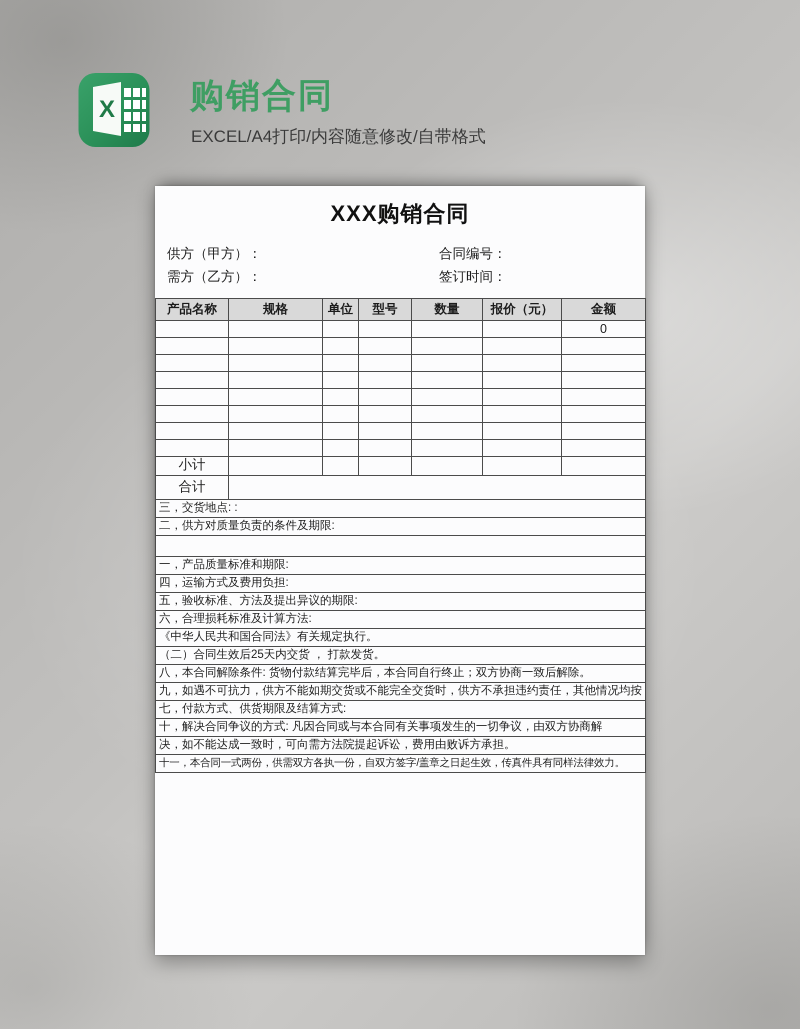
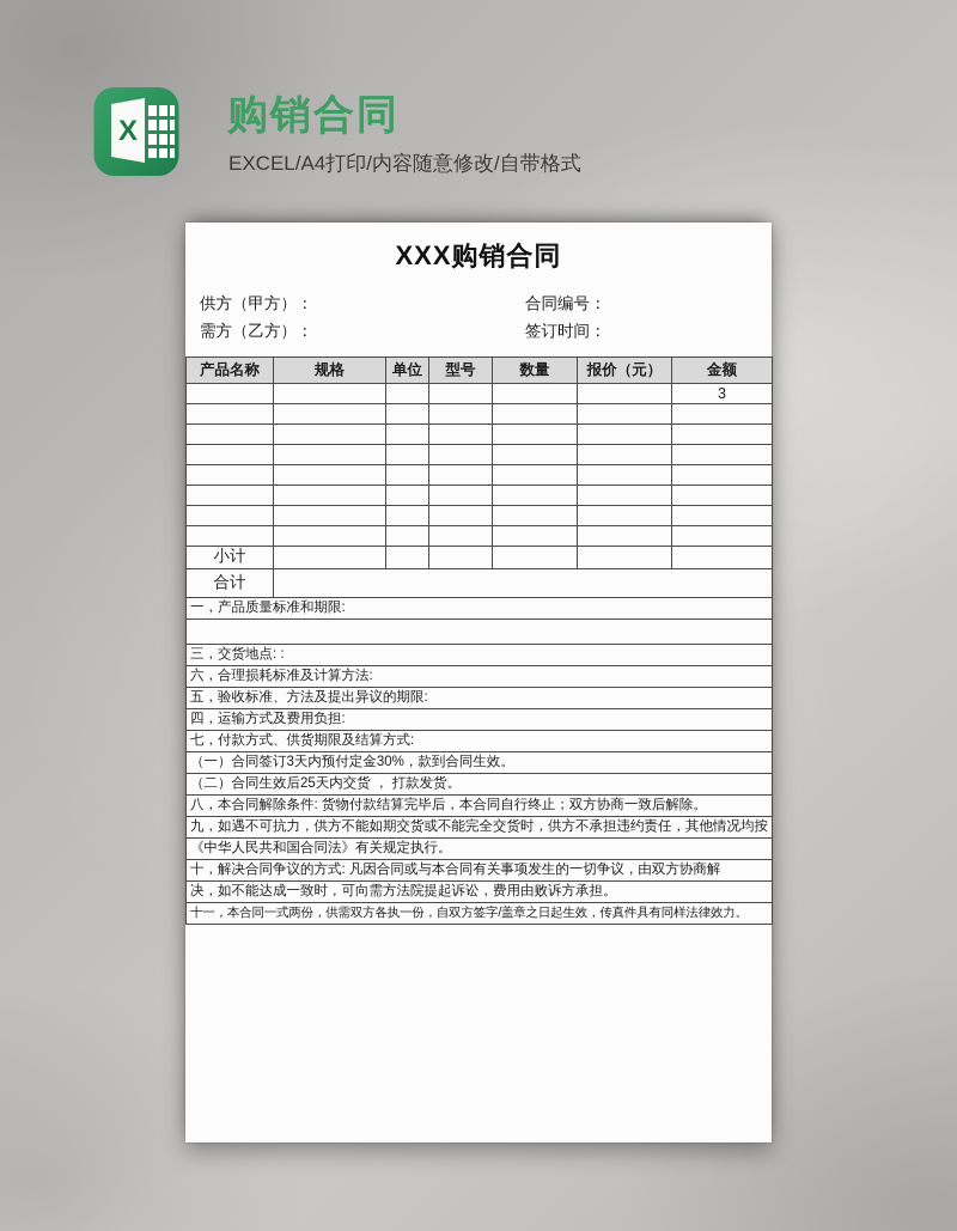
  X
  购销合同
  EXCEL/A4打印/内容随意修改/自带格式
  XXX购销合同
  供方（甲方）：
  需方（乙方）：
  合同编号：
  签订时间：
  产品名称	规格	单位	型号	数量	报价（元）	金额
- 						0
+ 						3
  小计
  合计
- 三，交货地点: :
+ 一，产品质量标准和期限:
- 二，供方对质量负责的条件及期限:
- 一，产品质量标准和期限:
+ 三，交货地点: :
- 四，运输方式及费用负担:
+ 六，合理损耗标准及计算方法:
  五，验收标准、方法及提出异议的期限:
- 六，合理损耗标准及计算方法:
+ 四，运输方式及费用负担:
- 《中华人民共和国合同法》有关规定执行。
+ 七，付款方式、供货期限及结算方式:
+ （一）合同签订3天内预付定金30%，款到合同生效。
  （二）合同生效后25天内交货 ， 打款发货。
  八，本合同解除条件: 货物付款结算完毕后，本合同自行终止；双方协商一致后解除。
  九，如遇不可抗力，供方不能如期交货或不能完全交货时，供方不承担违约责任，其他情况均按
- 七，付款方式、供货期限及结算方式:
+ 《中华人民共和国合同法》有关规定执行。
  十，解决合同争议的方式: 凡因合同或与本合同有关事项发生的一切争议，由双方协商解
  决，如不能达成一致时，可向需方法院提起诉讼，费用由败诉方承担。
  十一，本合同一式两份，供需双方各执一份，自双方签字/盖章之日起生效，传真件具有同样法律效力。
